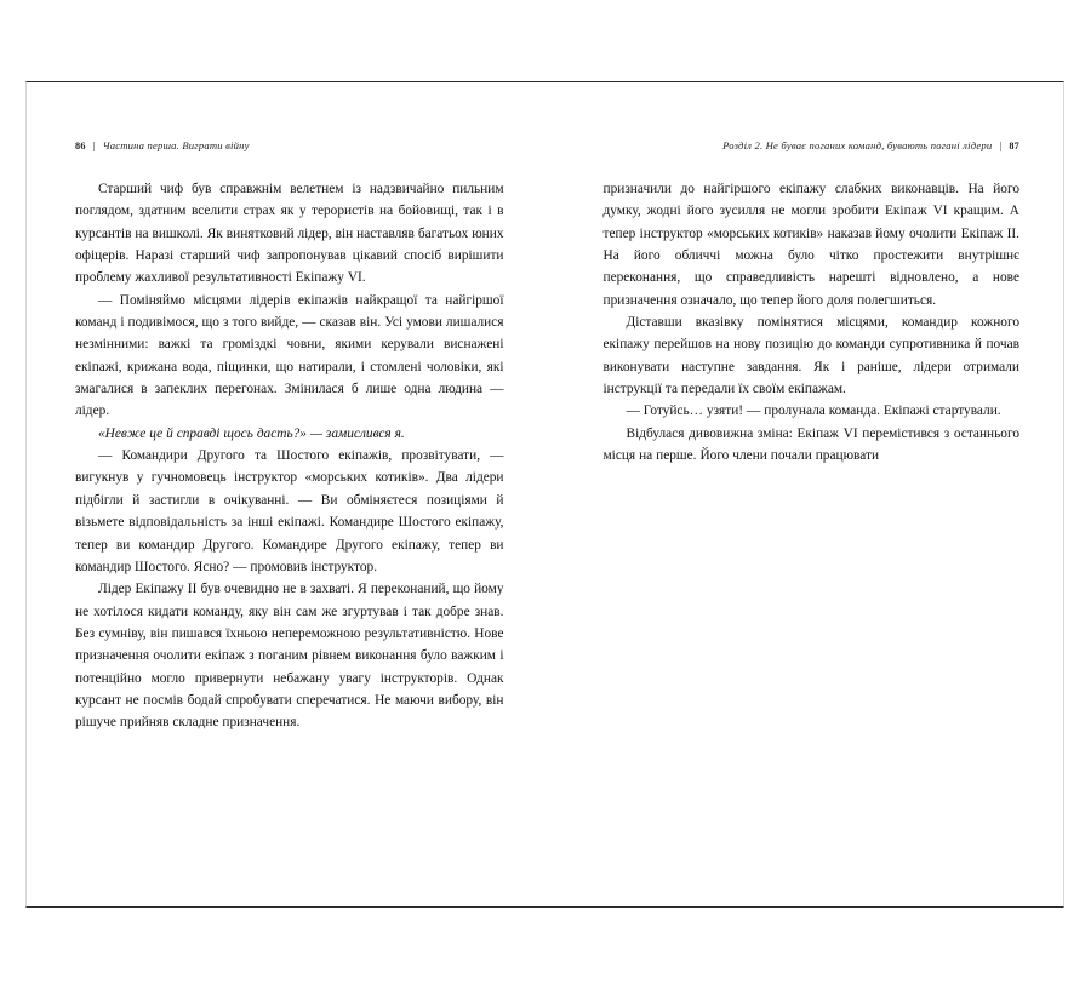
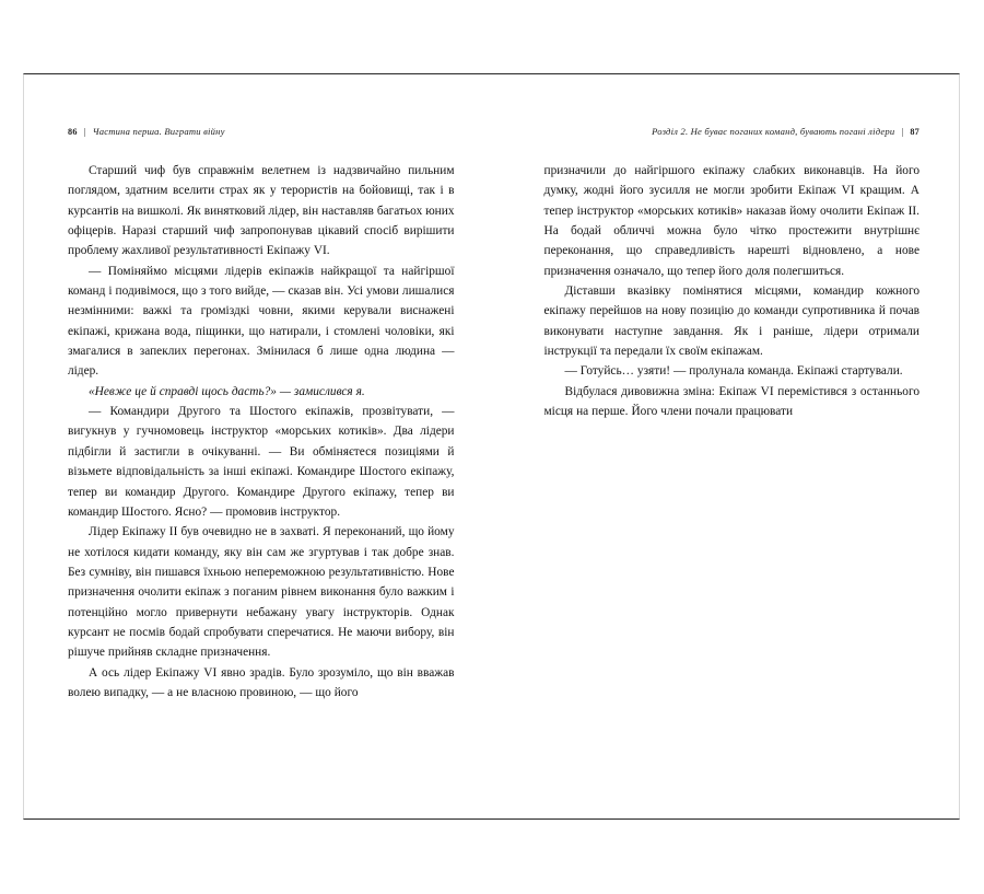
  86
  |
  Частина перша. Виграти війну
  Старший чиф був справжнім велетнем із надзвичайно пильним поглядом, здатним вселити страх як у терористів на бойовищі, так і в курсантів на вишколі. Як винятковий лідер, він наставляв багатьох юних офіцерів. Наразі старший чиф запропонував цікавий спосіб вирішити проблему жахливої результативності Екіпажу VI.
  — Поміняймо місцями лідерів екіпажів найкращої та найгіршої команд і подивімося, що з того вийде, — сказав він. Усі умови лишалися незмінними: важкі та громіздкі човни, якими керували виснажені екіпажі, крижана вода, піщинки, що натирали, і стомлені чоловіки, які змагалися в запеклих перегонах. Змінилася б лише одна людина — лідер.
  «Невже це й справді щось дасть?» — замислився я.
  — Командири Другого та Шостого екіпажів, прозвітувати, — вигукнув у гучномовець інструктор «морських котиків». Два лідери підбігли й застигли в очікуванні. — Ви обміняєтеся позиціями й візьмете відповідальність за інші екіпажі. Командире Шостого екіпажу, тепер ви командир Другого. Командире Другого екіпажу, тепер ви командир Шостого. Ясно? — промовив інструктор.
  Лідер Екіпажу II був очевидно не в захваті. Я переконаний, що йому не хотілося кидати команду, яку він сам же згуртував і так добре знав. Без сумніву, він пишався їхньою непереможною результативністю. Нове призначення очолити екіпаж з поганим рівнем виконання було важким і потенційно могло привернути небажану увагу інструкторів. Однак курсант не посмів бодай спробувати сперечатися. Не маючи вибору, він рішуче прийняв складне призначення.
+ А ось лідер Екіпажу VI явно зрадів. Було зрозуміло, що він вважав волею випадку, — а не власною провиною, — що його
  Розділ 2. Не буває поганих команд, бувають погані лідери
  |
  87
- призначили до найгіршого екіпажу слабких виконавців. На його думку, жодні його зусилля не могли зробити Екіпаж VI кращим. А тепер інструктор «морських котиків» наказав йому очолити Екіпаж II. На його обличчі можна було чітко простежити внутрішнє переконання, що справедливість нарешті відновлено, а нове призначення означало, що тепер його доля полегшиться.
+ призначили до найгіршого екіпажу слабких виконавців. На його думку, жодні його зусилля не могли зробити Екіпаж VI кращим. А тепер інструктор «морських котиків» наказав йому очолити Екіпаж II. На бодай обличчі можна було чітко простежити внутрішнє переконання, що справедливість нарешті відновлено, а нове призначення означало, що тепер його доля полегшиться.
  Діставши вказівку помінятися місцями, командир кожного екіпажу перейшов на нову позицію до команди супротивника й почав виконувати наступне завдання. Як і раніше, лідери отримали інструкції та передали їх своїм екіпажам.
  — Готуйсь… узяти! — пролунала команда. Екіпажі стартували.
  Відбулася дивовижна зміна: Екіпаж VI перемістився з останнього місця на перше. Його члени почали працювати
